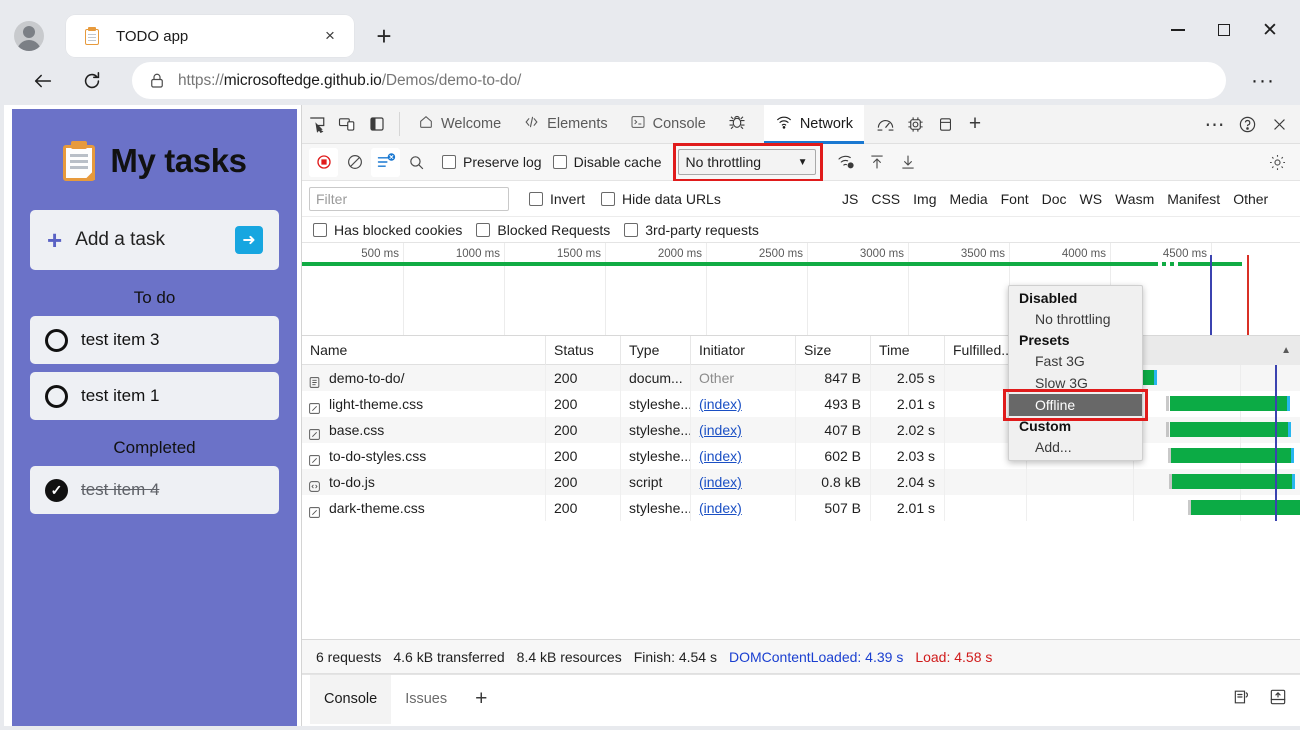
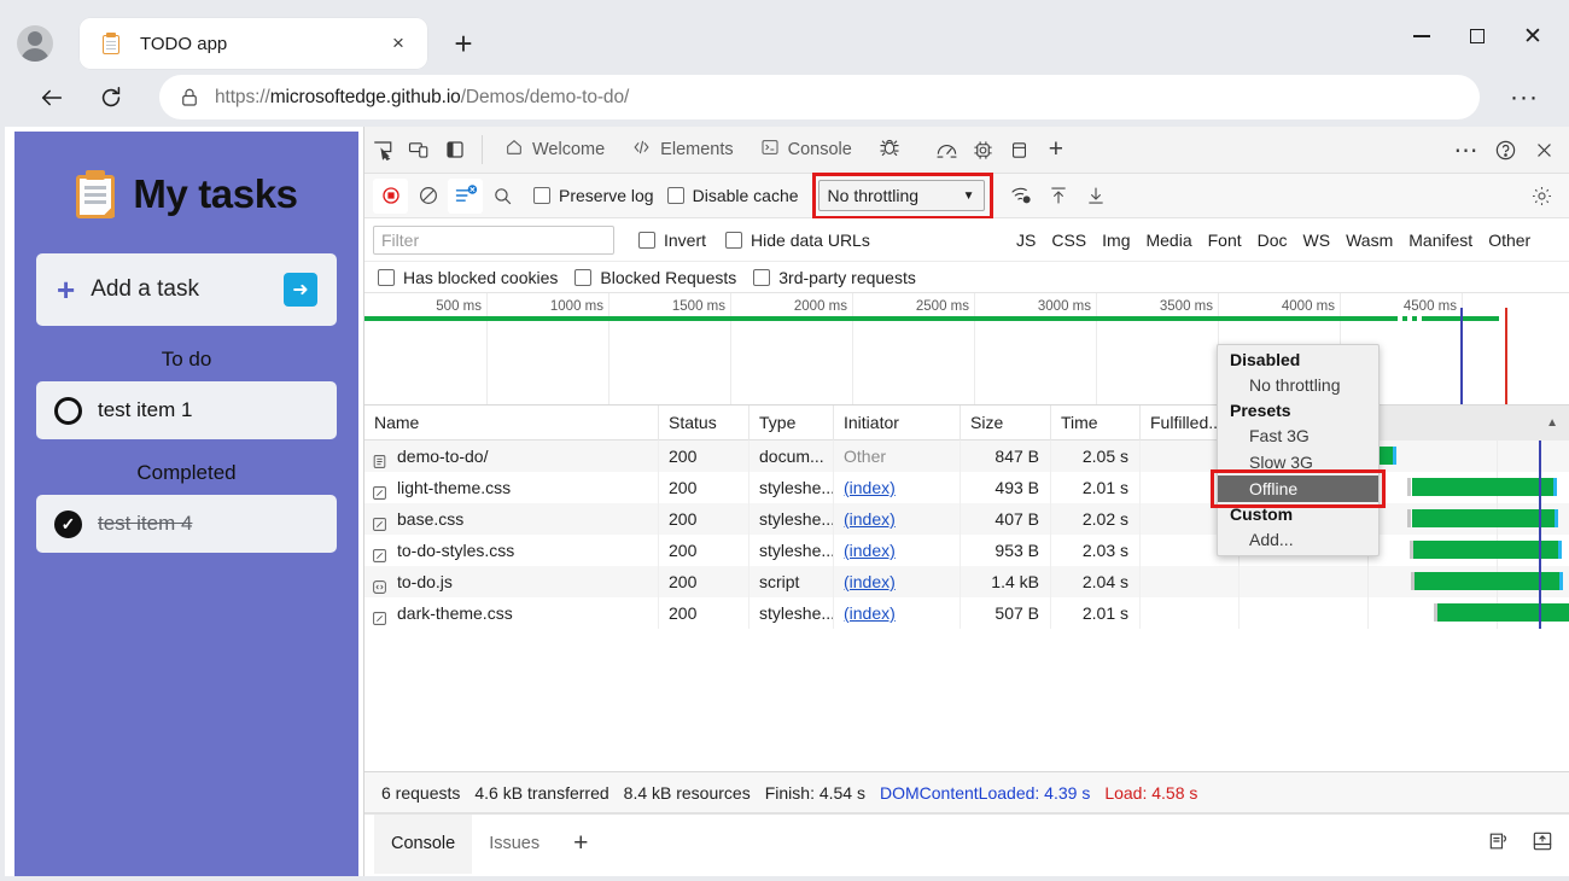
  TODO app
  ×
  +
  ✕
  https://microsoftedge.github.io/Demos/demo-to-do/
  ···
  My tasks
  +
  Add a task
  ➜
  To do
- test item 3
  test item 1
  Completed
  ✓
  test item 4
  Welcome
  Elements
  Console
- Network
  +
  ⋯
  Preserve log
  Disable cache
  No throttling
  ▼
  Filter
  Invert
  Hide data URLs
  JS
  CSS
  Img
  Media
  Font
  Doc
  WS
  Wasm
  Manifest
  Other
  Has blocked cookies
  Blocked Requests
  3rd-party requests
  500 ms
  1000 ms
  1500 ms
  2000 ms
  2500 ms
  3000 ms
  3500 ms
  4000 ms
  4500 ms
  Name
  Status
  Type
  Initiator
  Size
  Time
  Fulfilled.
  ▲
  demo-to-do/
  200
  docum...
  Other
  847 B
  2.05 s
  light-theme.css
  200
  styleshe...
  (index)
  493 B
  2.01 s
  base.css
  200
  styleshe...
  (index)
  407 B
  2.02 s
  to-do-styles.css
  200
  styleshe...
  (index)
- 602 B
+ 953 B
  2.03 s
  to-do.js
  200
  script
  (index)
- 0.8 kB
+ 1.4 kB
  2.04 s
  dark-theme.css
  200
  styleshe...
  (index)
  507 B
  2.01 s
  6 requests
  4.6 kB transferred
  8.4 kB resources
  Finish: 4.54 s
  DOMContentLoaded: 4.39 s
  Load: 4.58 s
  Console
  Issues
  +
  Disabled
  No throttling
  Presets
  Fast 3G
  Slow 3G
  Offline
  Custom
  Add...
